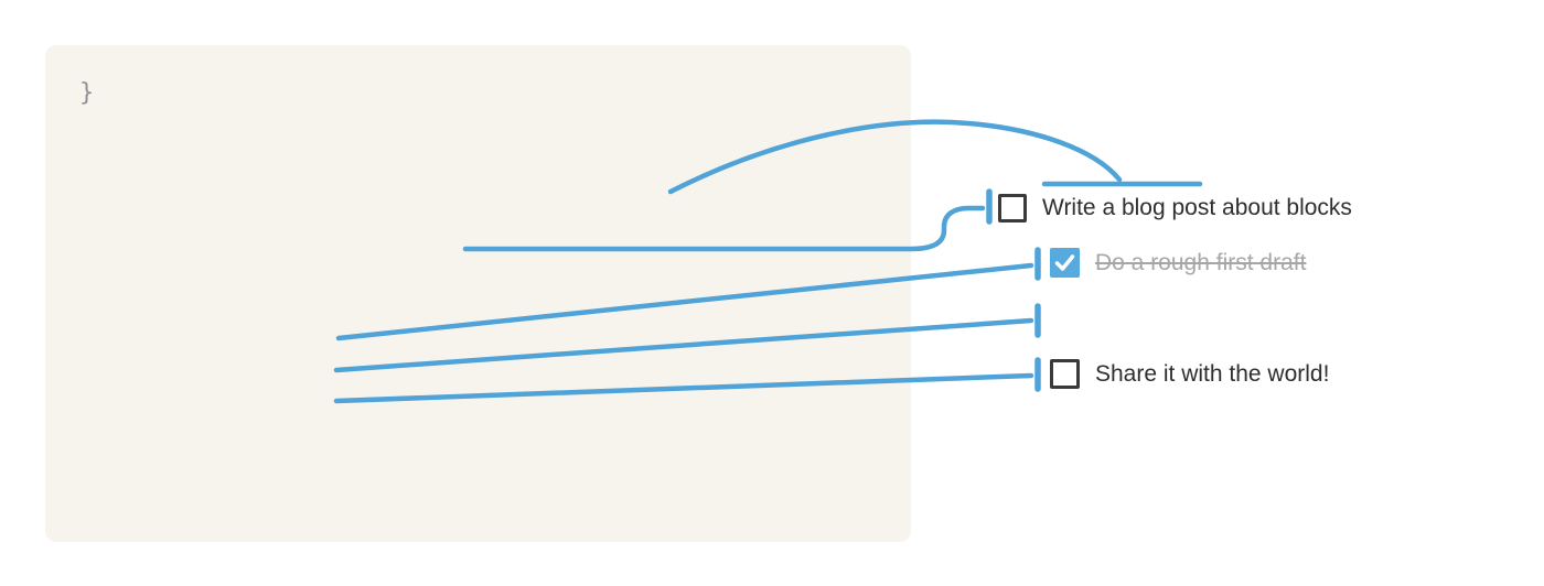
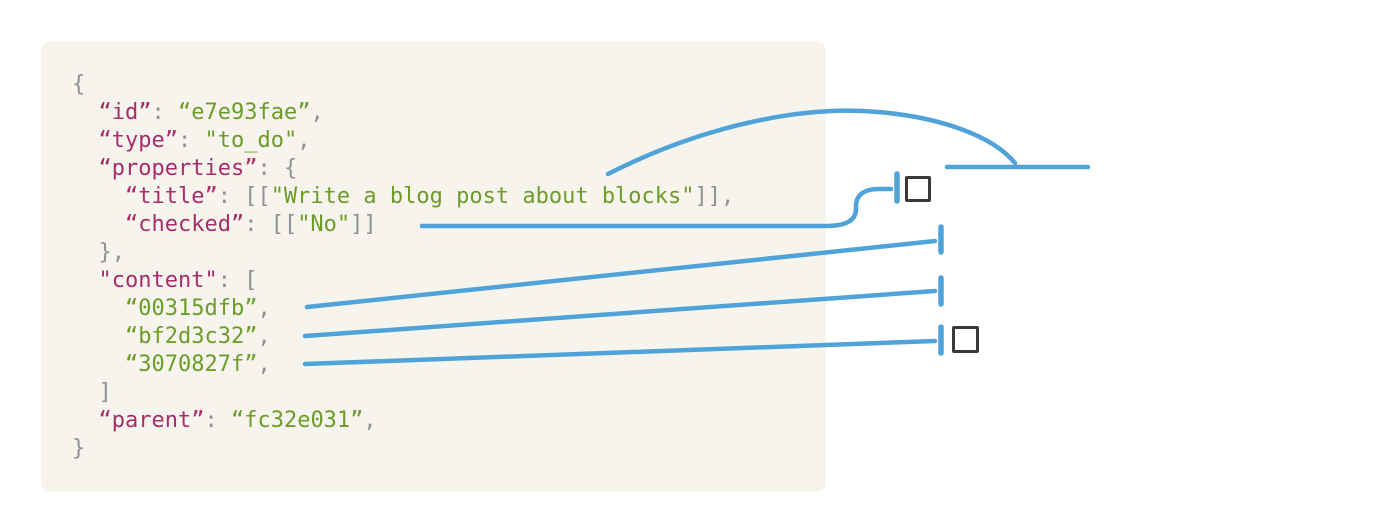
+ {
+ “id”: “e7e93fae”,
+ “type”: "to_do",
+ “properties”: {
+ “title”: [["Write a blog post about blocks"]],
+ “checked”: [["No"]]
+ },
+ "content": [
+ “00315dfb”,
+ “bf2d3c32”,
+ “3070827f”,
+ ]
+ “parent”: “fc32e031”,
  }
- Write a blog post about blocks
- Do a rough first draft
- Share it with the world!
